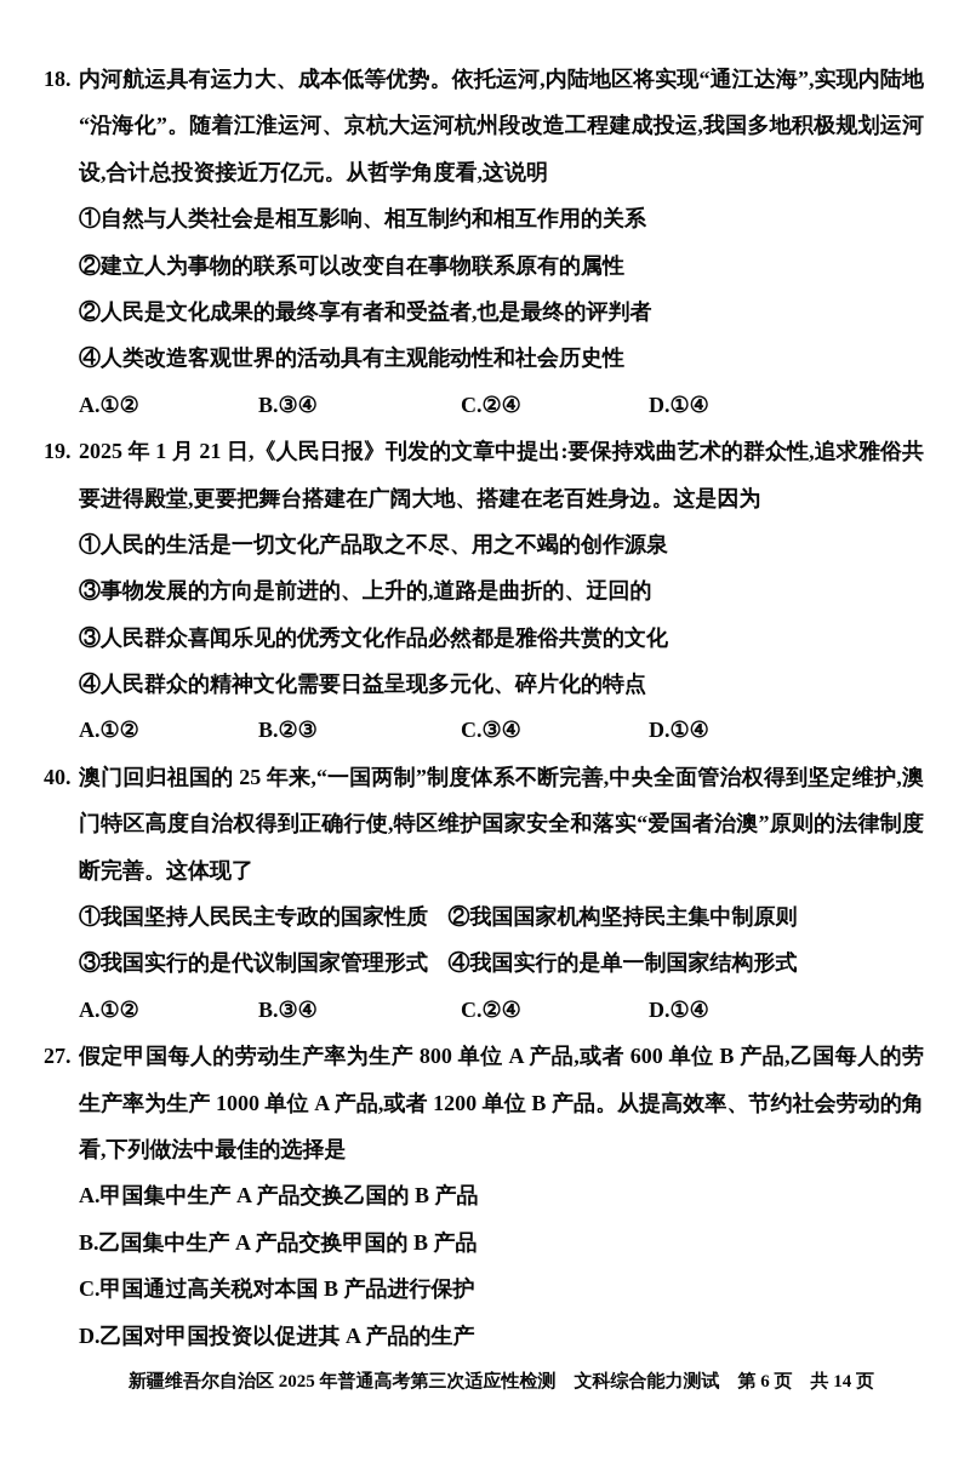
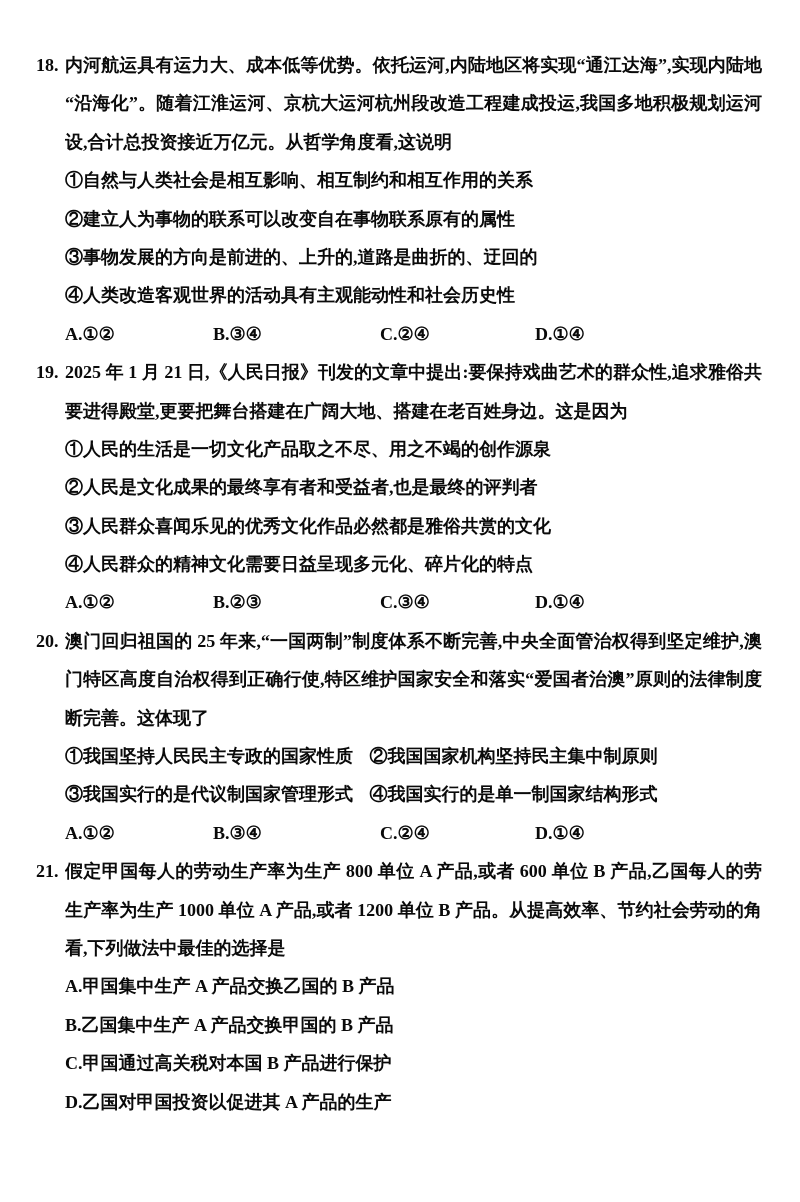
  18.
  内河航运具有运力大、成本低等优势。依托运河,内陆地区将实现“通江达海”,实现内陆地
  “沿海化”。随着江淮运河、京杭大运河杭州段改造工程建成投运,我国多地积极规划运河
  设,合计总投资接近万亿元。从哲学角度看,这说明
  ①自然与人类社会是相互影响、相互制约和相互作用的关系
  ②建立人为事物的联系可以改变自在事物联系原有的属性
- ②人民是文化成果的最终享有者和受益者,也是最终的评判者
+ ③事物发展的方向是前进的、上升的,道路是曲折的、迂回的
  ④人类改造客观世界的活动具有主观能动性和社会历史性
  A.①②
  B.③④
  C.②④
  D.①④
  19.
  2025 年 1 月 21 日,《人民日报》刊发的文章中提出:要保持戏曲艺术的群众性,追求雅俗共
  要进得殿堂,更要把舞台搭建在广阔大地、搭建在老百姓身边。这是因为
  ①人民的生活是一切文化产品取之不尽、用之不竭的创作源泉
- ③事物发展的方向是前进的、上升的,道路是曲折的、迂回的
+ ②人民是文化成果的最终享有者和受益者,也是最终的评判者
  ③人民群众喜闻乐见的优秀文化作品必然都是雅俗共赏的文化
  ④人民群众的精神文化需要日益呈现多元化、碎片化的特点
  A.①②
  B.②③
  C.③④
  D.①④
- 40.
+ 20.
  澳门回归祖国的 25 年来,“一国两制”制度体系不断完善,中央全面管治权得到坚定维护,澳
  门特区高度自治权得到正确行使,特区维护国家安全和落实“爱国者治澳”原则的法律制度
  断完善。这体现了
  ①我国坚持人民民主专政的国家性质 ②我国国家机构坚持民主集中制原则
  ③我国实行的是代议制国家管理形式 ④我国实行的是单一制国家结构形式
  A.①②
  B.③④
  C.②④
  D.①④
- 27.
+ 21.
  假定甲国每人的劳动生产率为生产 800 单位 A 产品,或者 600 单位 B 产品,乙国每人的劳
  生产率为生产 1000 单位 A 产品,或者 1200 单位 B 产品。从提高效率、节约社会劳动的角
  看,下列做法中最佳的选择是
  A.甲国集中生产 A 产品交换乙国的 B 产品
  B.乙国集中生产 A 产品交换甲国的 B 产品
  C.甲国通过高关税对本国 B 产品进行保护
  D.乙国对甲国投资以促进其 A 产品的生产
- 新疆维吾尔自治区 2025 年普通高考第三次适应性检测 文科综合能力测试 第 6 页 共 14 页
